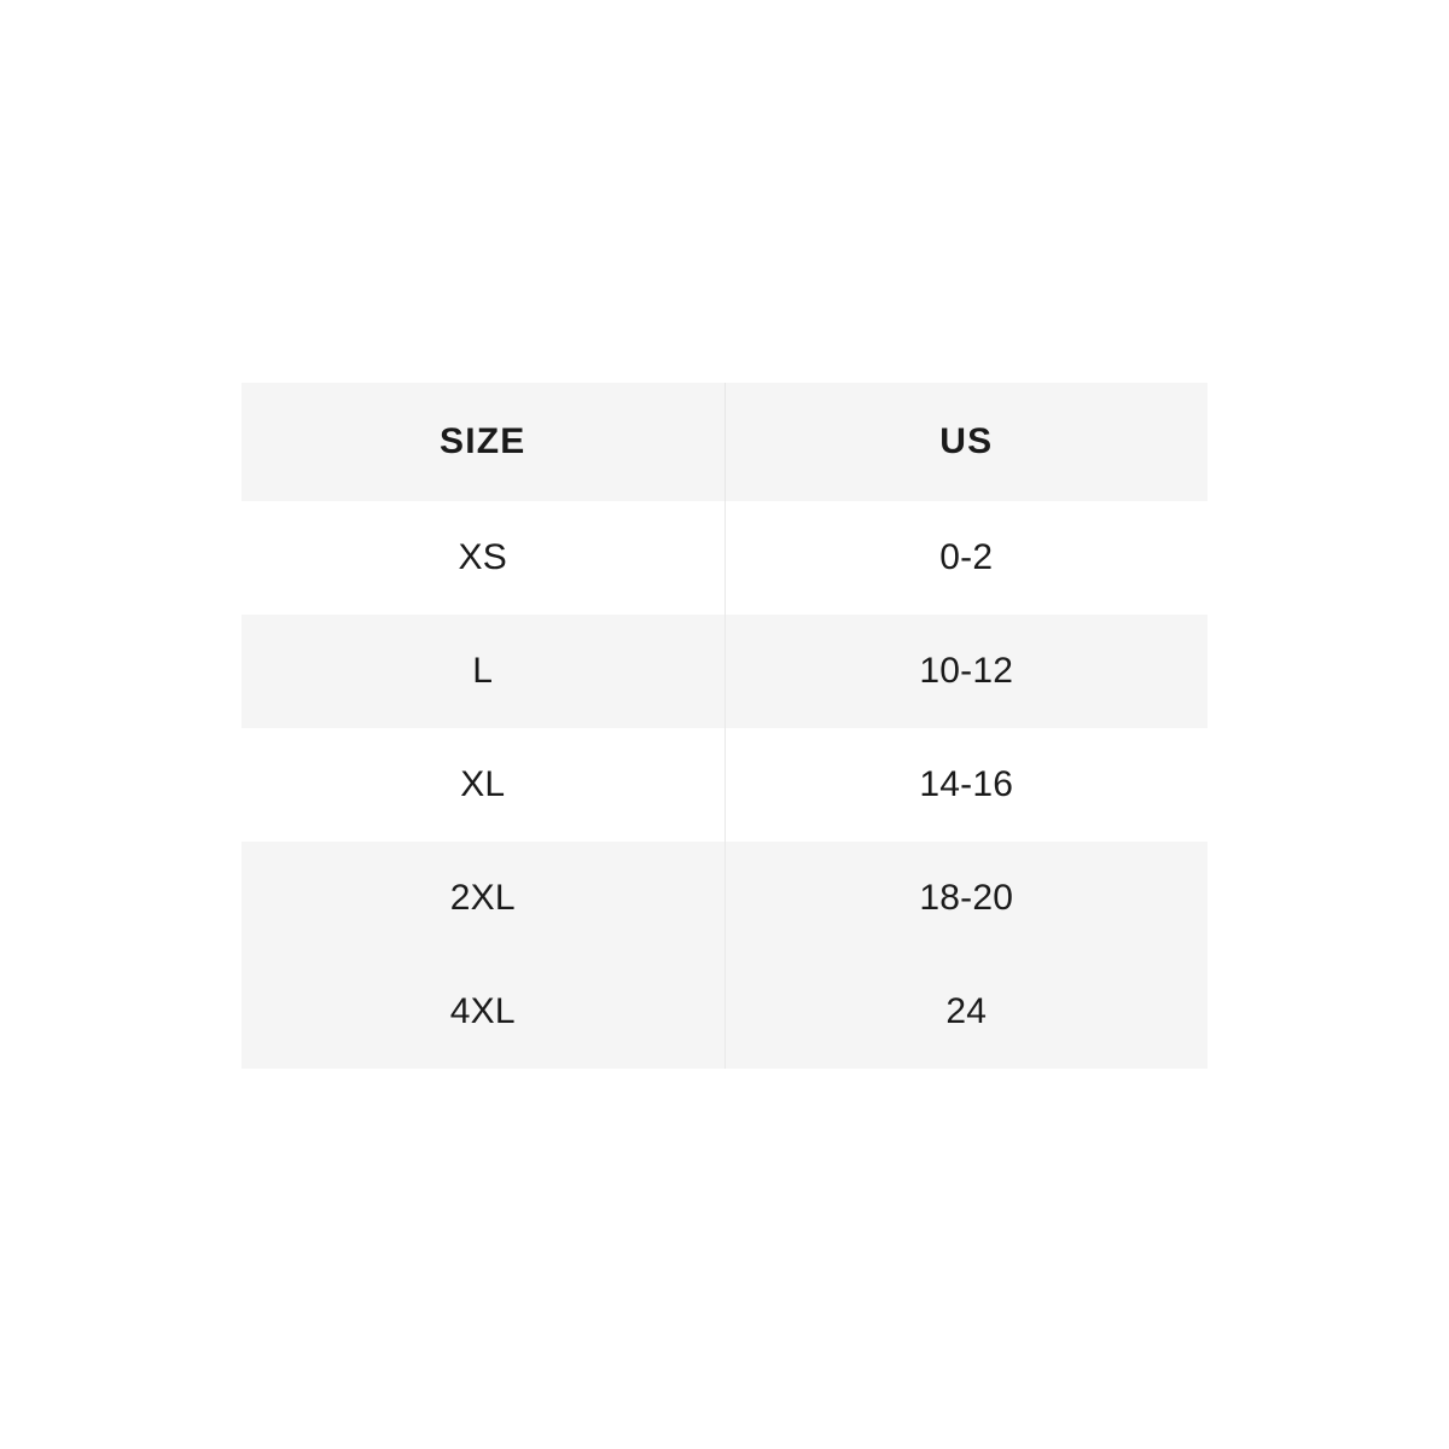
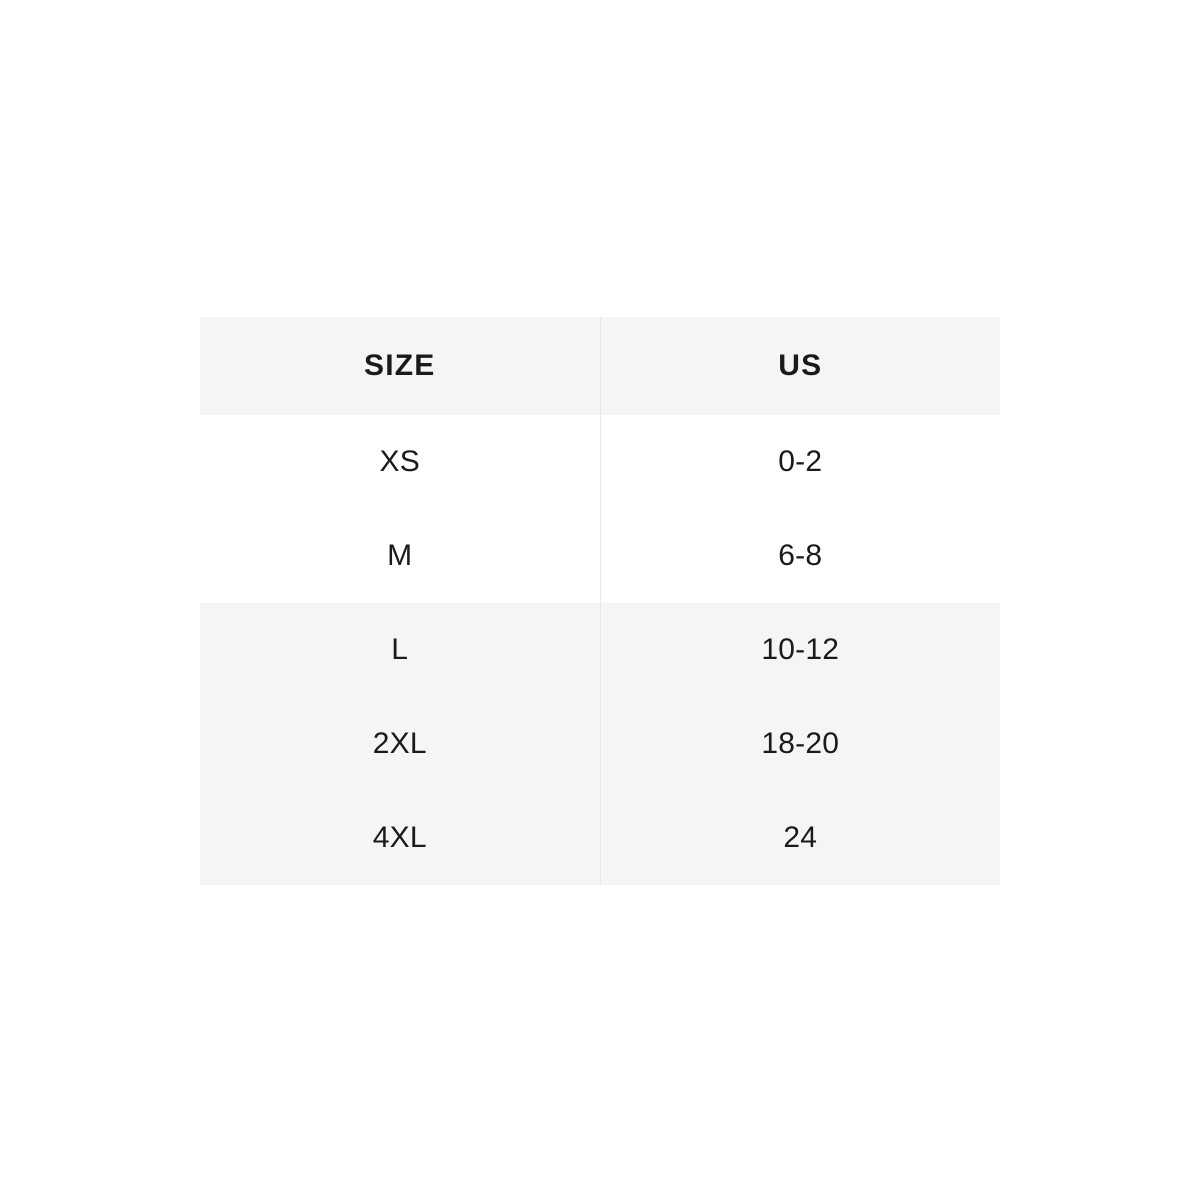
  SIZE	US
  XS	0-2
+ M	6-8
  L	10-12
- XL	14-16
  2XL	18-20
  4XL	24
